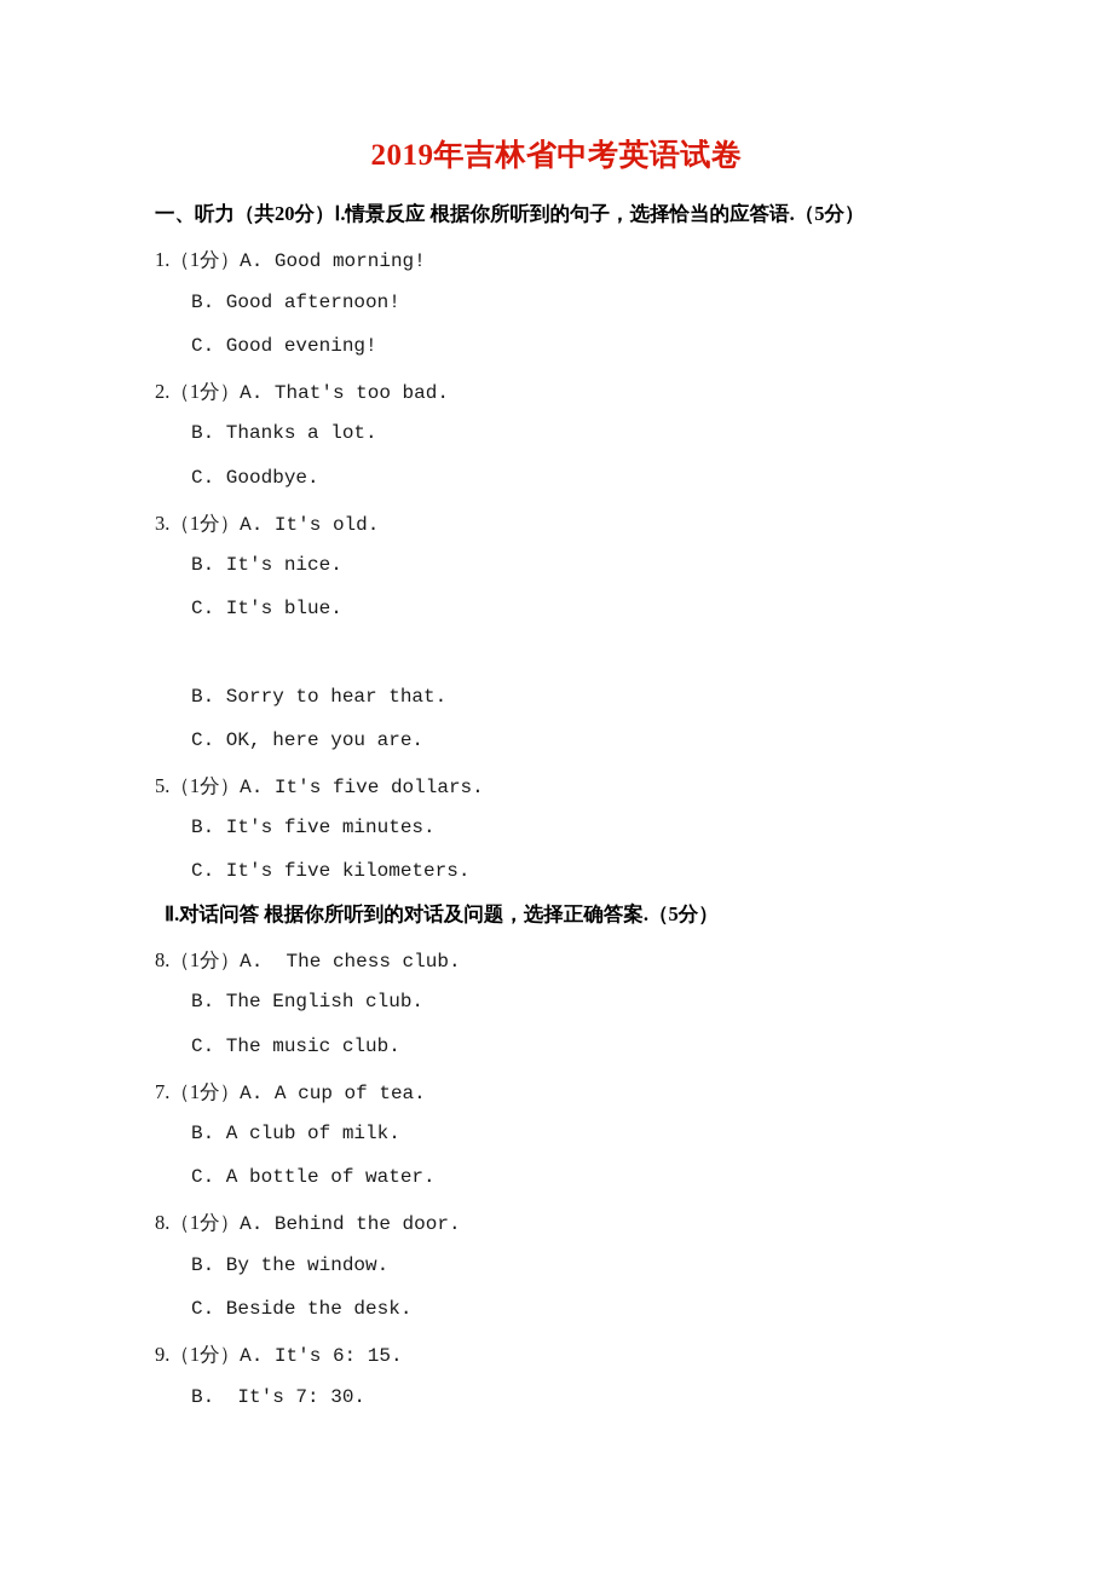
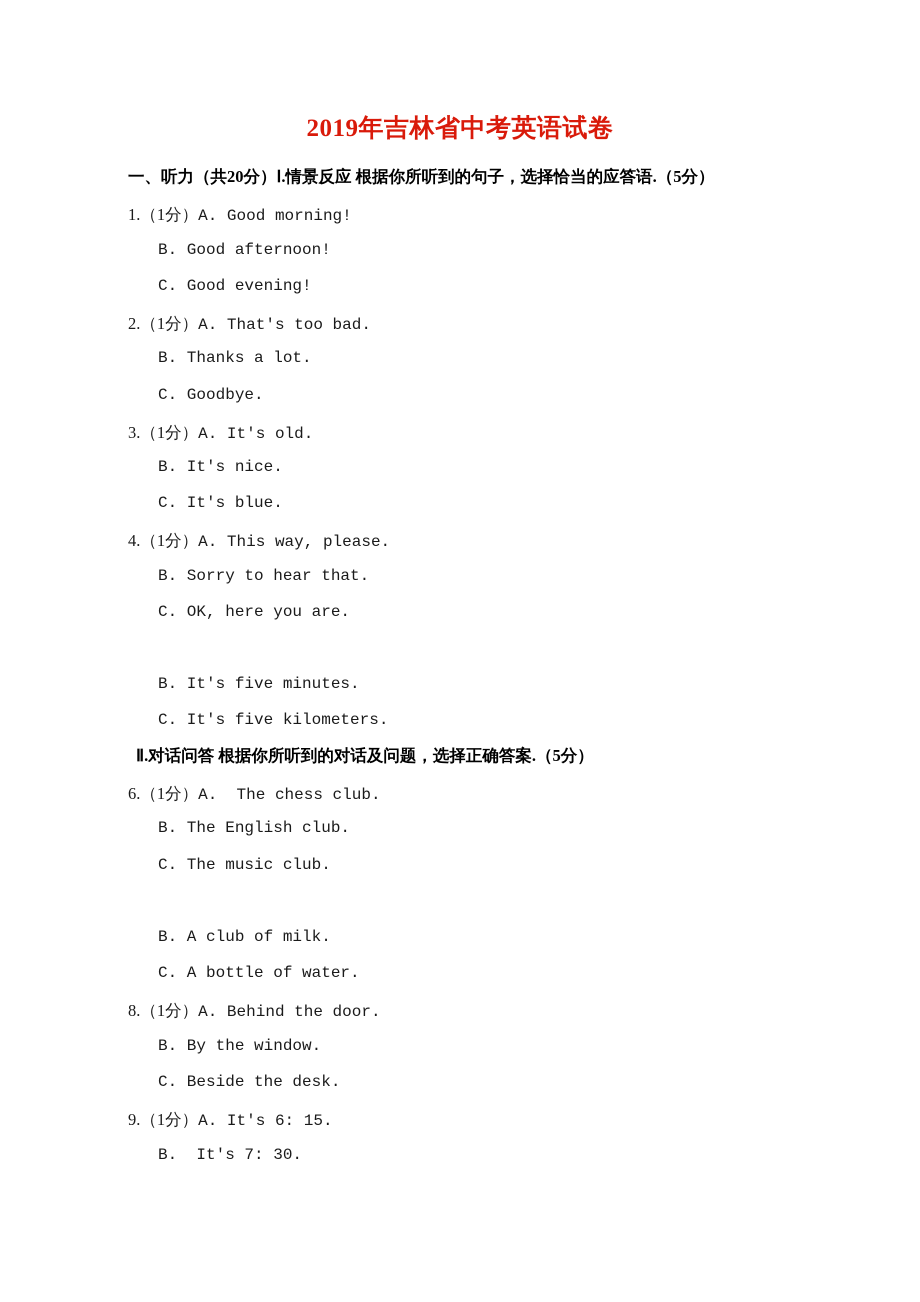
  2019年吉林省中考英语试卷
  一、听力（共20分）Ⅰ.情景反应 根据你所听到的句子，选择恰当的应答语.（5分）
  1.（1分）A. Good morning!
  B. Good afternoon!
  C. Good evening!
  2.（1分）A. That's too bad.
  B. Thanks a lot.
  C. Goodbye.
  3.（1分）A. It's old.
  B. It's nice.
  C. It's blue.
+ 4.（1分）A. This way, please.
  B. Sorry to hear that.
  C. OK, here you are.
- 5.（1分）A. It's five dollars.
  B. It's five minutes.
  C. It's five kilometers.
  Ⅱ.对话问答 根据你所听到的对话及问题，选择正确答案.（5分）
- 8.（1分）A. The chess club.
+ 6.（1分）A. The chess club.
  B. The English club.
  C. The music club.
- 7.（1分）A. A cup of tea.
  B. A club of milk.
  C. A bottle of water.
  8.（1分）A. Behind the door.
  B. By the window.
  C. Beside the desk.
  9.（1分）A. It's 6: 15.
  B. It's 7: 30.
